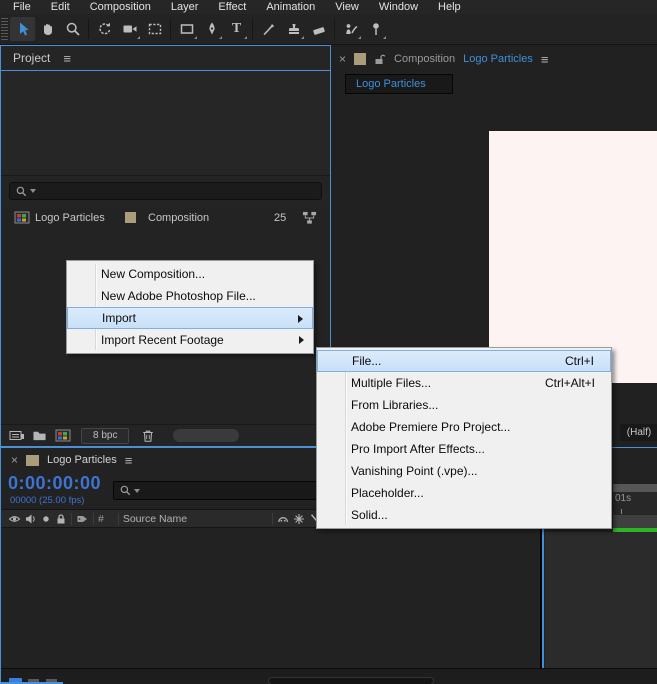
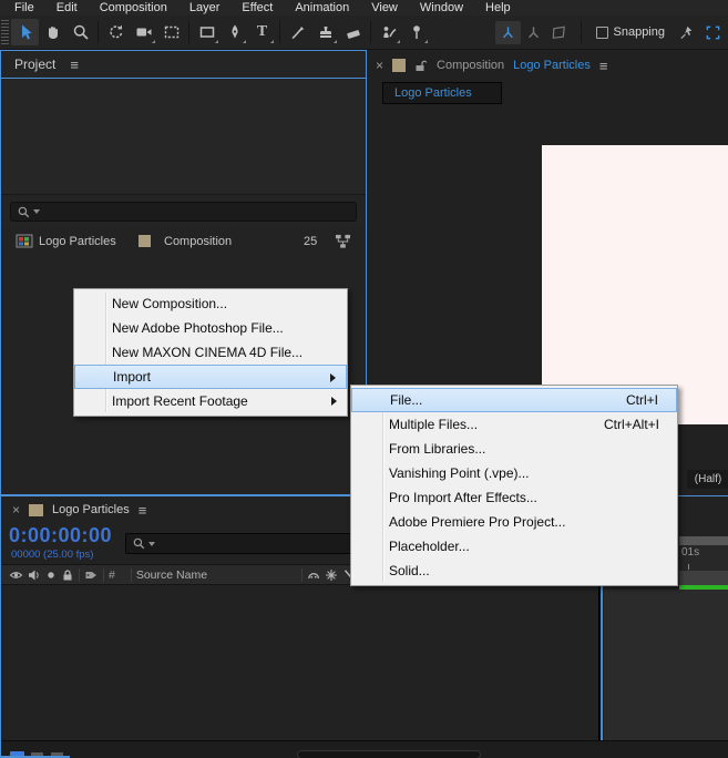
  File
  Edit
  Composition
  Layer
  Effect
  Animation
  View
  Window
  Help
  T
+ Snapping
  Project
  ≡
  Logo Particles
  Composition
  25
- 8 bpc
  ×
  Composition
  Logo Particles
  ≡
  Logo Particles
  (Half)
  ×
  Logo Particles
  ≡
  0:00:00:00
  00000 (25.00 fps)
  #
  Source Name
  01s
  New Composition...
  New Adobe Photoshop File...
+ New MAXON CINEMA 4D File...
  Import
  Import Recent Footage
  File...
  Ctrl+I
  Multiple Files...
  Ctrl+Alt+I
  From Libraries...
- Adobe Premiere Pro Project...
+ Vanishing Point (.vpe)...
  Pro Import After Effects...
- Vanishing Point (.vpe)...
+ Adobe Premiere Pro Project...
  Placeholder...
  Solid...
